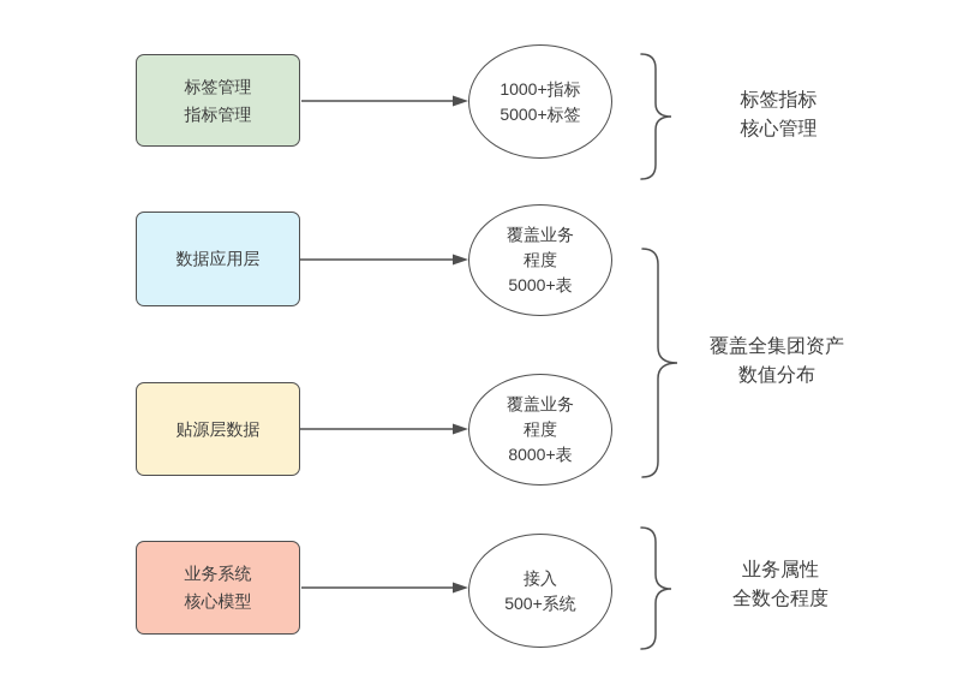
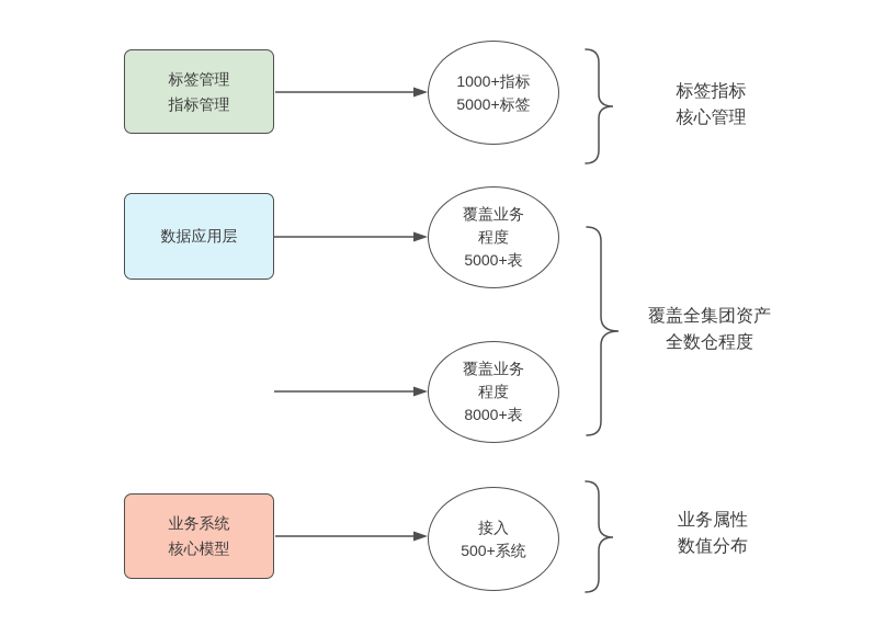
  标签管理
  指标管理
  1000+指标
  5000+标签
  数据应用层
  覆盖业务
  程度
  5000+表
- 贴源层数据
  覆盖业务
  程度
  8000+表
  业务系统
  核心模型
  接入
  500+系统
  标签指标
  核心管理
  覆盖全集团资产
- 数值分布
+ 全数仓程度
  业务属性
- 全数仓程度
+ 数值分布
